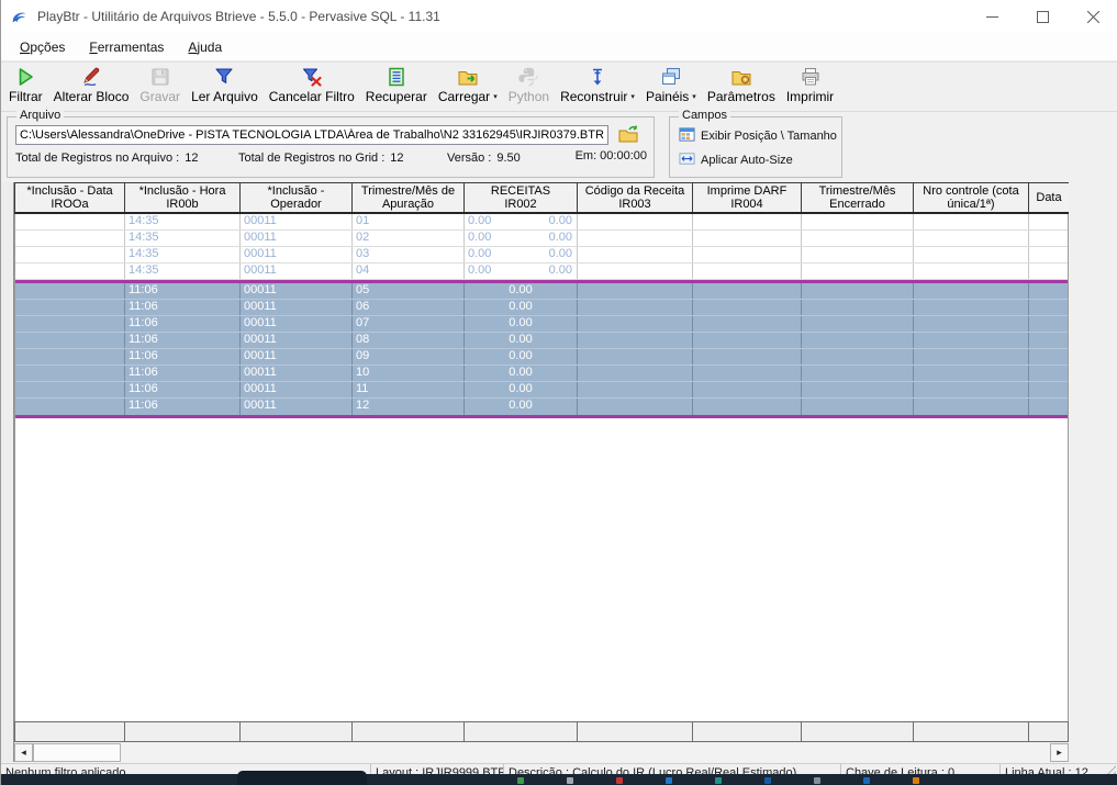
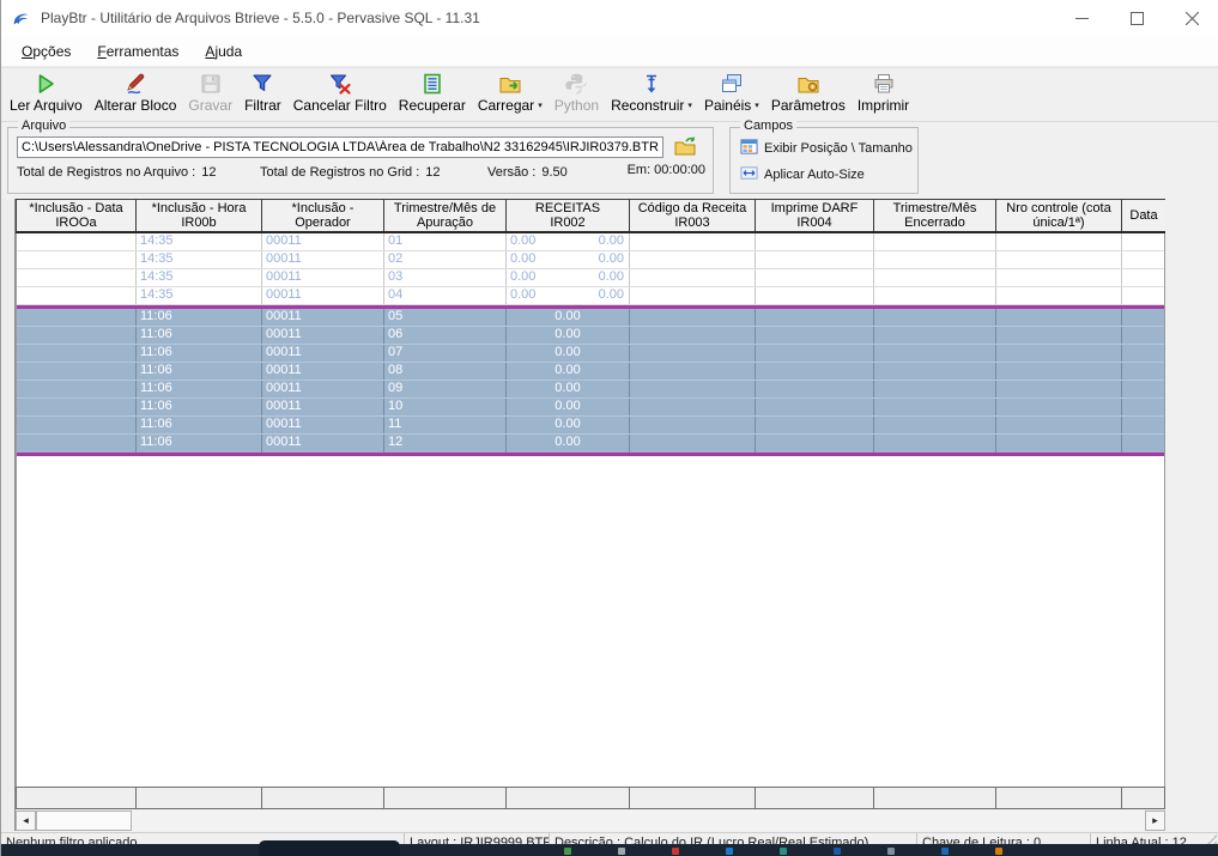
  PlayBtr - Utilitário de Arquivos Btrieve - 5.5.0 - Pervasive SQL - 11.31
  Opções
  Ferramentas
  Ajuda
- Filtrar
+ Ler Arquivo
  Alterar Bloco
  Gravar
- Ler Arquivo
+ Filtrar
  Cancelar Filtro
  Recuperar
  Carregar
  Python
  Reconstruir
  Painéis
  Parâmetros
  Imprimir
  Arquivo
  C:\Users\Alessandra\OneDrive - PISTA TECNOLOGIA LTDA\Área de Trabalho\N2 33162945\IRJIR0379.BTR
  Total de Registros no Arquivo : 12
  Total de Registros no Grid : 12
  Versão : 9.50
  Em: 00:00:00
  Campos
  Exibir Posição \ Tamanho
  Aplicar Auto-Size
  *Inclusão - Data
  IROOa
  *Inclusão - Hora
  IR00b
  *Inclusão -
  Operador
  Trimestre/Mês de
  Apuração
  RECEITAS
  IR002
  Código da Receita
  IR003
  Imprime DARF
  IR004
  Trimestre/Mês
  Encerrado
  Nro controle (cota
  única/1ª)
  Data
  14:35
  00011
  01
  0.00
  0.00
  14:35
  00011
  02
  0.00
  0.00
  14:35
  00011
  03
  0.00
  0.00
  14:35
  00011
  04
  0.00
  0.00
  11:06
  00011
  05
  0.00
  11:06
  00011
  06
  0.00
  11:06
  00011
  07
  0.00
  11:06
  00011
  08
  0.00
  11:06
  00011
  09
  0.00
  11:06
  00011
  10
  0.00
  11:06
  00011
  11
  0.00
  11:06
  00011
  12
  0.00
  ◂
  ▸
  Nenhum filtro aplicado
  Layout : IRJIR9999.BTR
  Descrição : Calculo do IR (Lucro Real/Real Estimado)
  Chave de Leitura : 0
  Linha Atual : 12
